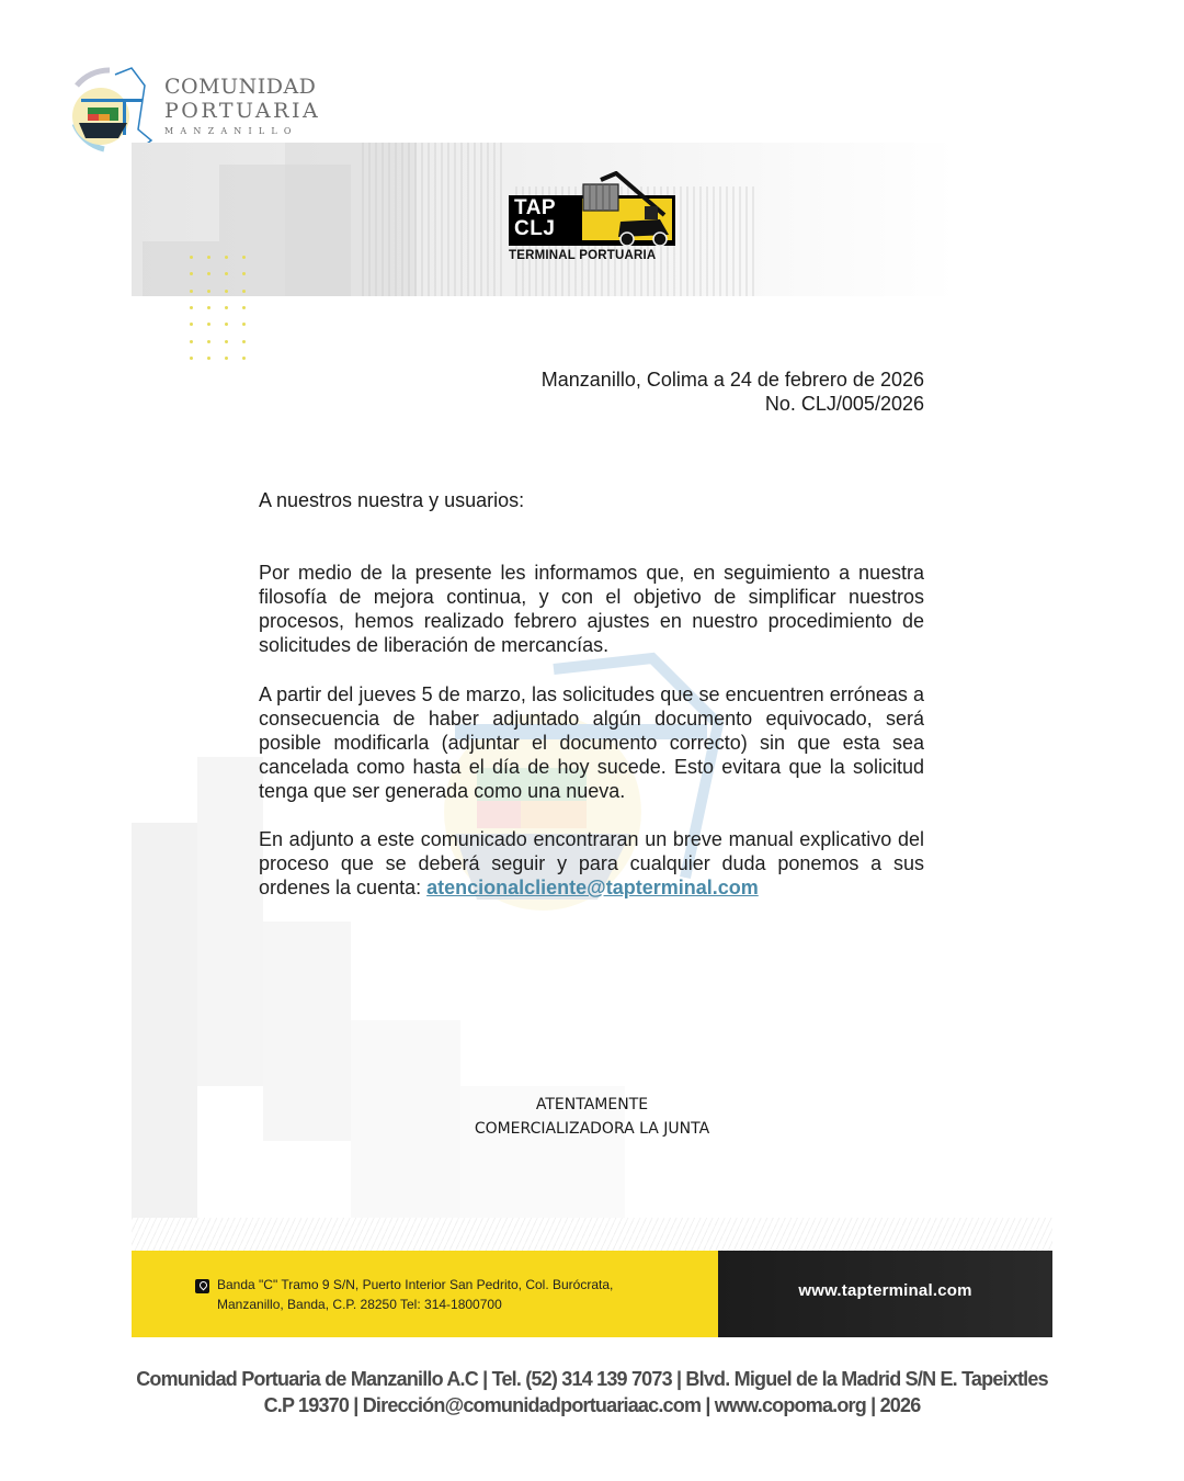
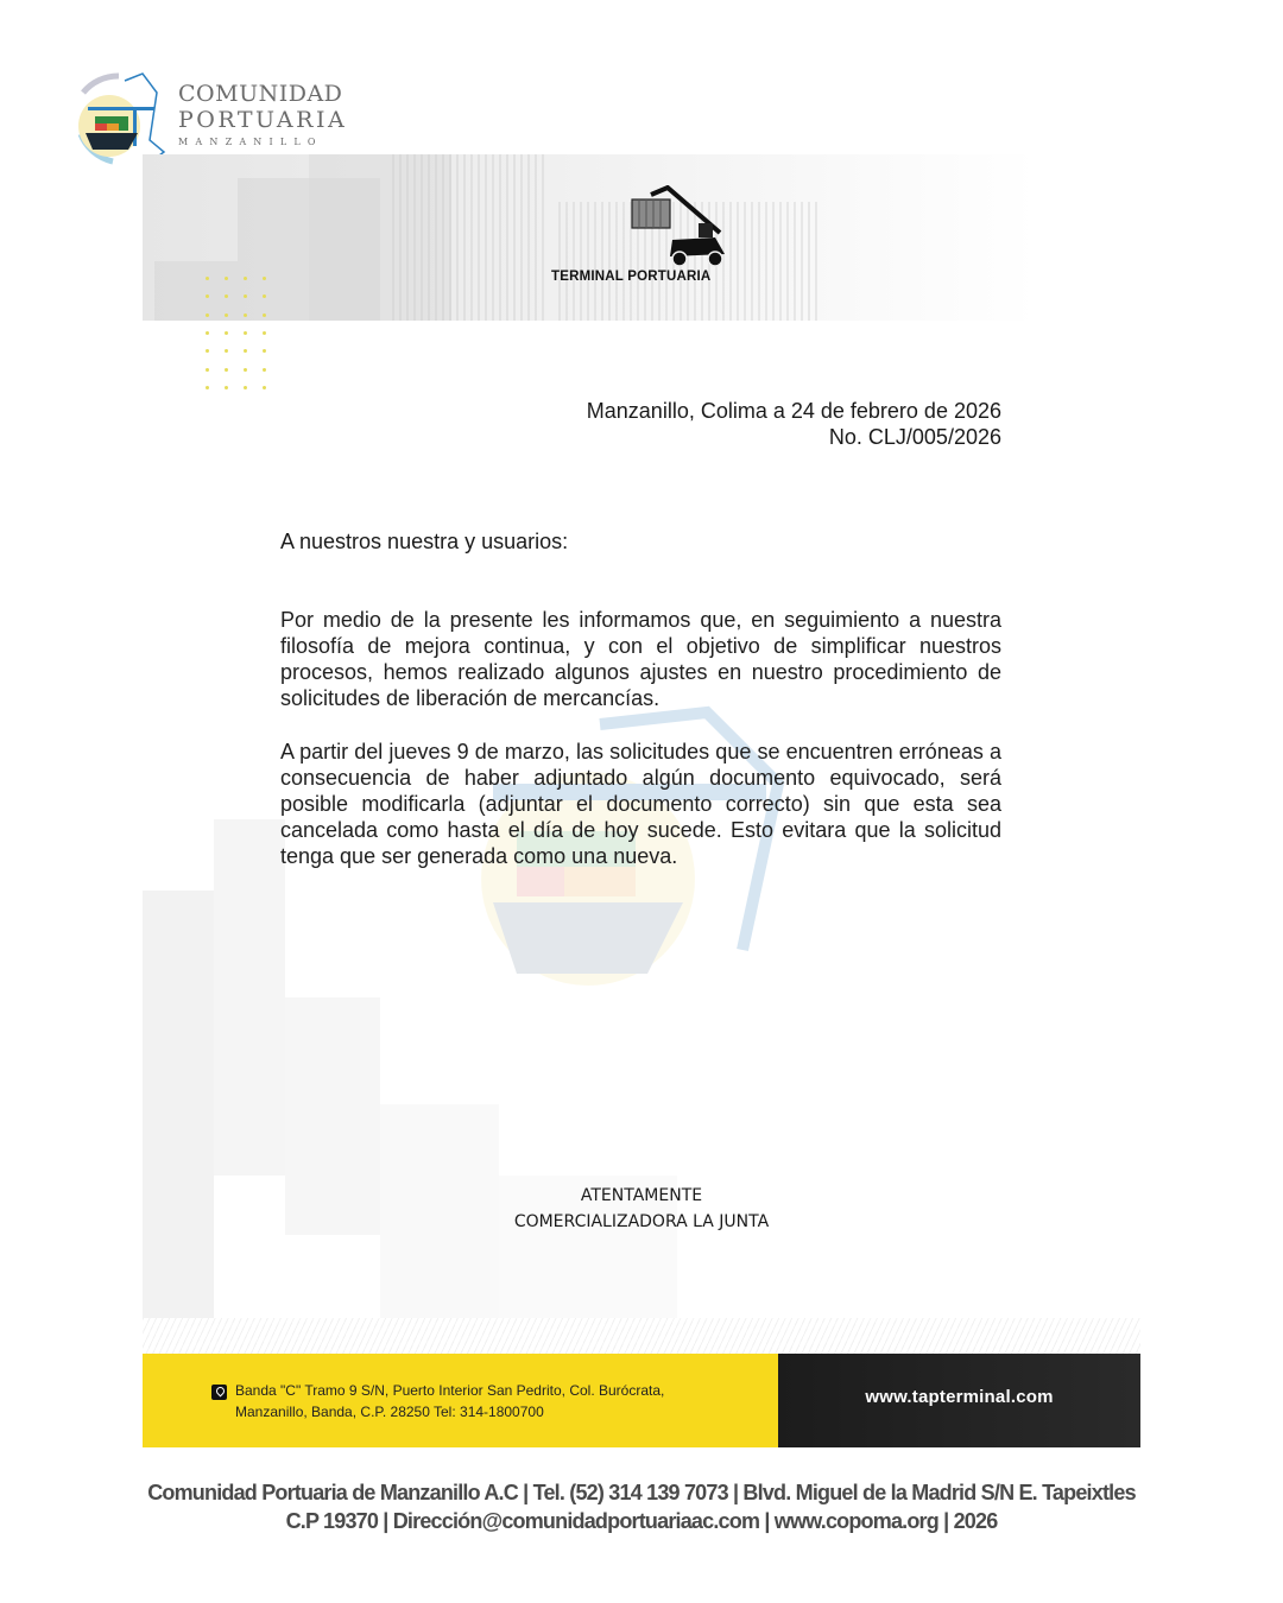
  COMUNIDAD
  PORTUARIA
  MANZANILLO
- TAP
- CLJ
  TERMINAL PORTUARIA
  Manzanillo, Colima a 24 de febrero de 2026
  No. CLJ/005/2026
  A nuestros nuestra y usuarios:
- Por medio de la presente les informamos que, en seguimiento a nuestra filosofía de mejora continua, y con el objetivo de simplificar nuestros procesos, hemos realizado febrero ajustes en nuestro procedimiento de solicitudes de liberación de mercancías.
+ Por medio de la presente les informamos que, en seguimiento a nuestra filosofía de mejora continua, y con el objetivo de simplificar nuestros procesos, hemos realizado algunos ajustes en nuestro procedimiento de solicitudes de liberación de mercancías.
- A partir del jueves 5 de marzo, las solicitudes que se encuentren erróneas a consecuencia de haber adjuntado algún documento equivocado, será posible modificarla (adjuntar el documento correcto) sin que esta sea cancelada como hasta el día de hoy sucede. Esto evitara que la solicitud tenga que ser generada como una nueva.
+ A partir del jueves 9 de marzo, las solicitudes que se encuentren erróneas a consecuencia de haber adjuntado algún documento equivocado, será posible modificarla (adjuntar el documento correcto) sin que esta sea cancelada como hasta el día de hoy sucede. Esto evitara que la solicitud tenga que ser generada como una nueva.
- En adjunto a este comunicado encontraran un breve manual explicativo del proceso que se deberá seguir y para cualquier duda ponemos a sus ordenes la cuenta: atencionalcliente@tapterminal.com
  ATENTAMENTE
  COMERCIALIZADORA LA JUNTA
  Banda "C" Tramo 9 S/N, Puerto Interior San Pedrito, Col. Burócrata,
  Manzanillo, Banda, C.P. 28250 Tel: 314-1800700
  www.tapterminal.com
  Comunidad Portuaria de Manzanillo A.C | Tel. (52) 314 139 7073 | Blvd. Miguel de la Madrid S/N E. Tapeixtles
  C.P 19370 | Dirección@comunidadportuariaac.com | www.copoma.org | 2026
